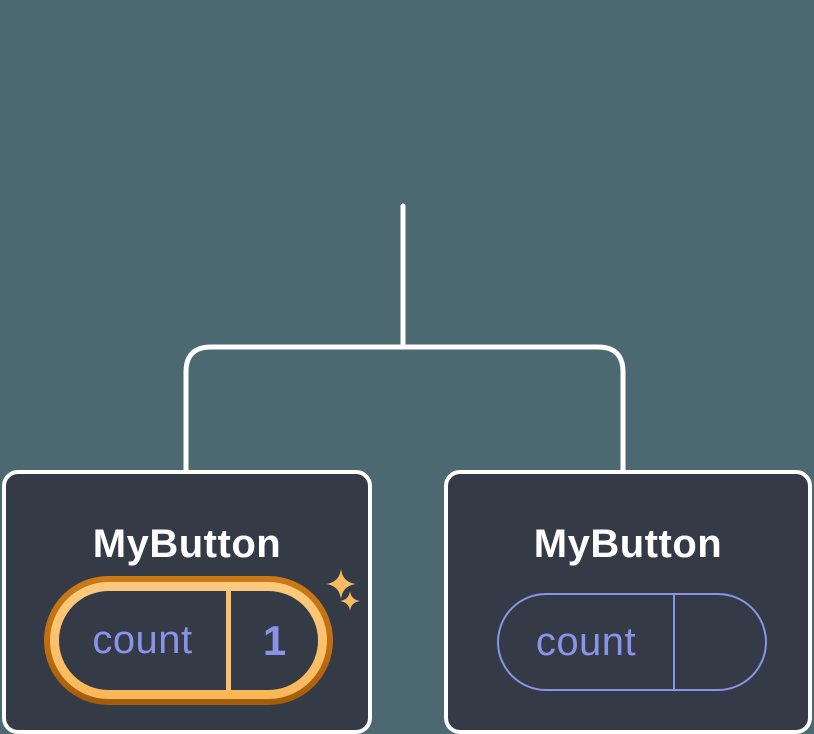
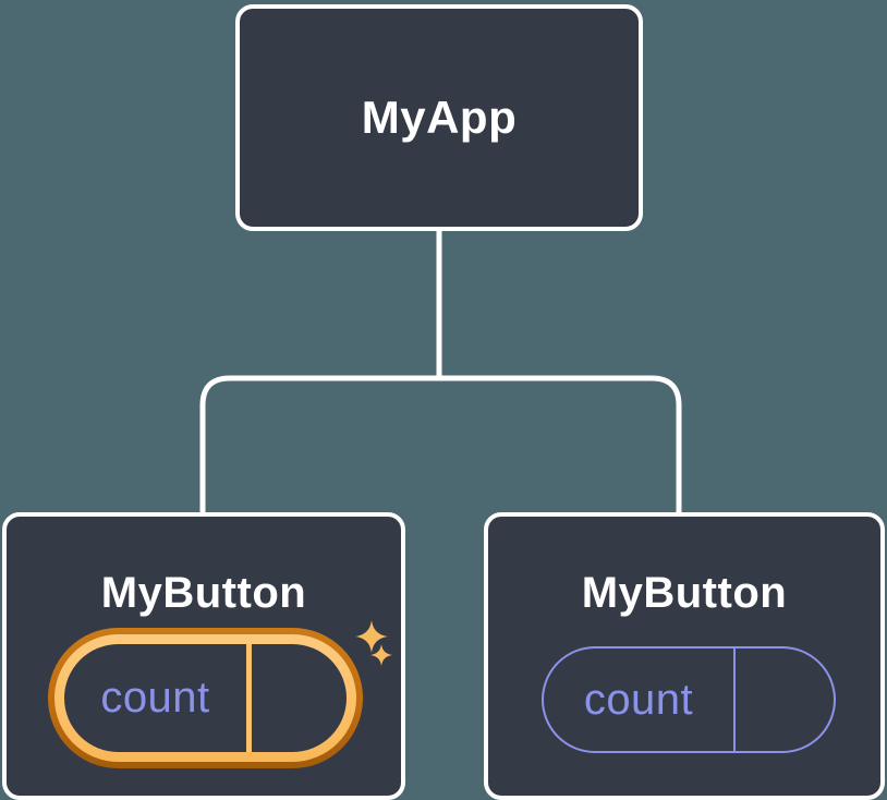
+ MyApp
  MyButton
  count
- 1
  MyButton
  count
